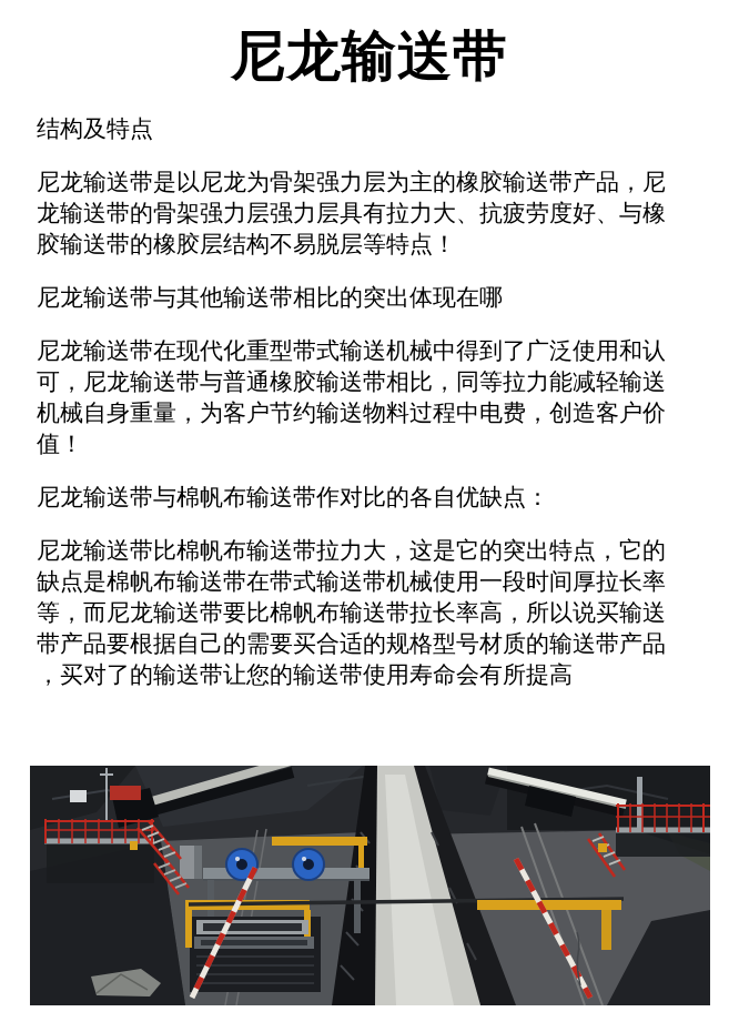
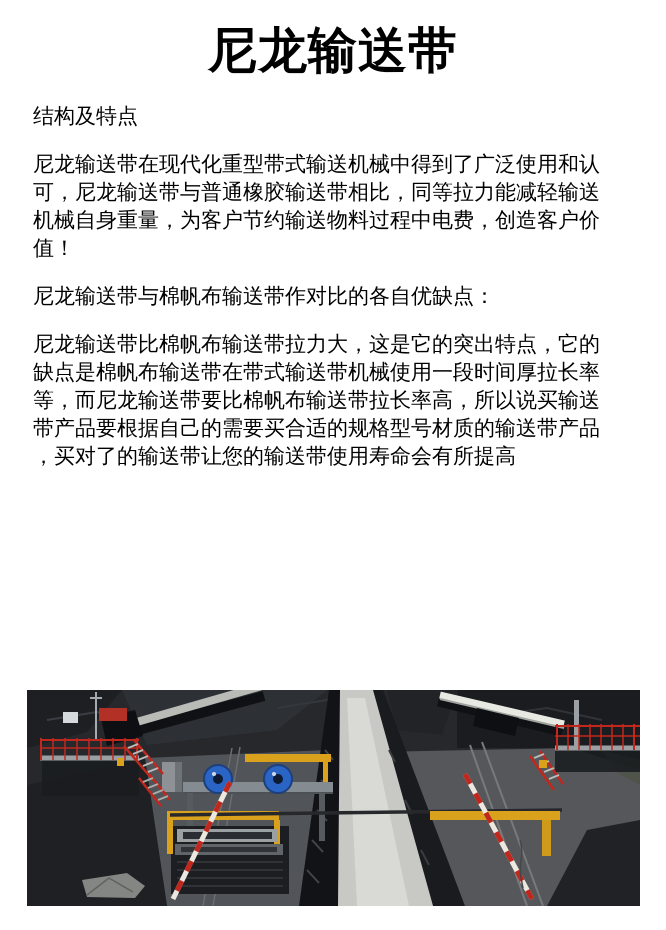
  尼龙输送带
  结构及特点
- 尼龙输送带是以尼龙为骨架强力层为主的橡胶输送带产品，尼龙输送带的骨架强力层强力层具有拉力大、抗疲劳度好、与橡胶输送带的橡胶层结构不易脱层等特点！
- 尼龙输送带与其他输送带相比的突出体现在哪
  尼龙输送带在现代化重型带式输送机械中得到了广泛使用和认可，尼龙输送带与普通橡胶输送带相比，同等拉力能减轻输送机械自身重量，为客户节约输送物料过程中电费，创造客户价值！
  尼龙输送带与棉帆布输送带作对比的各自优缺点：
  尼龙输送带比棉帆布输送带拉力大，这是它的突出特点，它的缺点是棉帆布输送带在带式输送带机械使用一段时间厚拉长率等，而尼龙输送带要比棉帆布输送带拉长率高，所以说买输送带产品要根据自己的需要买合适的规格型号材质的输送带产品 ，买对了的输送带让您的输送带使用寿命会有所提高
